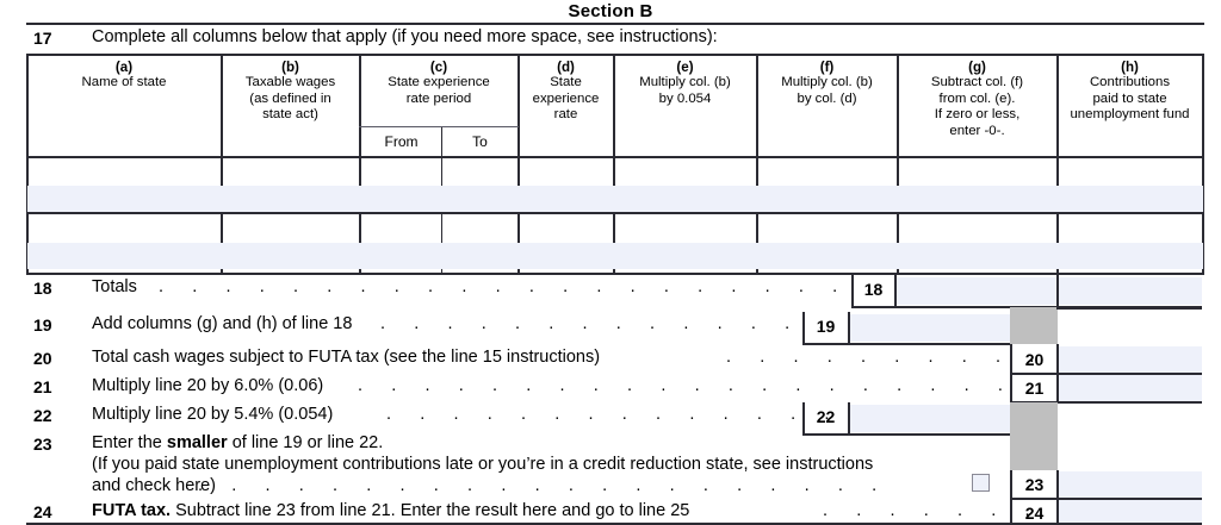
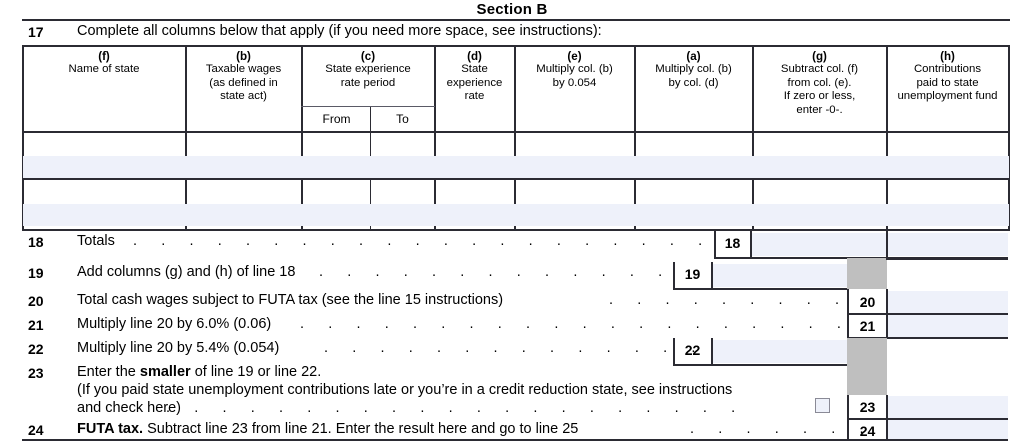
  Section B
  17
  Complete all columns below that apply (if you need more space, see instructions):
- (a)
+ (f)
  Name of state
  (b)
  Taxable wages
  (as defined in
  state act)
  (c)
  State experience
  rate period
  (d)
  State
  experience
  rate
  (e)
  Multiply col. (b)
  by 0.054
- (f)
+ (a)
  Multiply col. (b)
  by col. (d)
  (g)
  Subtract col. (f)
  from col. (e).
  If zero or less,
  enter -0-.
  (h)
  Contributions
  paid to state
  unemployment fund
  From
  To
  18
  Totals
  . . . . . . . . . . . . . . . . . . . . . .
  18
  19
  Add columns (g) and (h) of line 18
  . . . . . . . . . . . . . .
  19
  20
  Total cash wages subject to FUTA tax (see the line 15 instructions)
  . . . . . . . . . . .
  20
  21
  Multiply line 20 by 6.0% (0.06)
  . . . . . . . . . . . . . . . . . . . .
  21
  22
  Multiply line 20 by 5.4% (0.054)
  . . . . . . . . . . . . . .
  22
  23
  Enter the smaller of line 19 or line 22.
  (If you paid state unemployment contributions late or you’re in a credit reduction state, see instructions
  and check here)
  . . . . . . . . . . . . . . . . . . . . .
  23
  24
  FUTA tax. Subtract line 23 from line 21. Enter the result here and go to line 25
  . . . . . . .
  24
